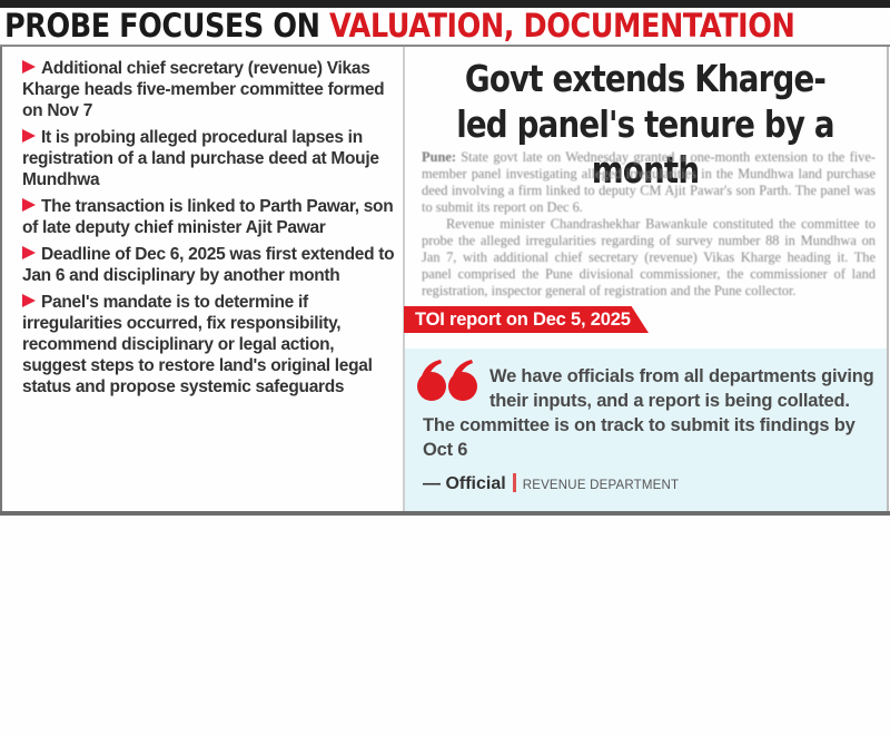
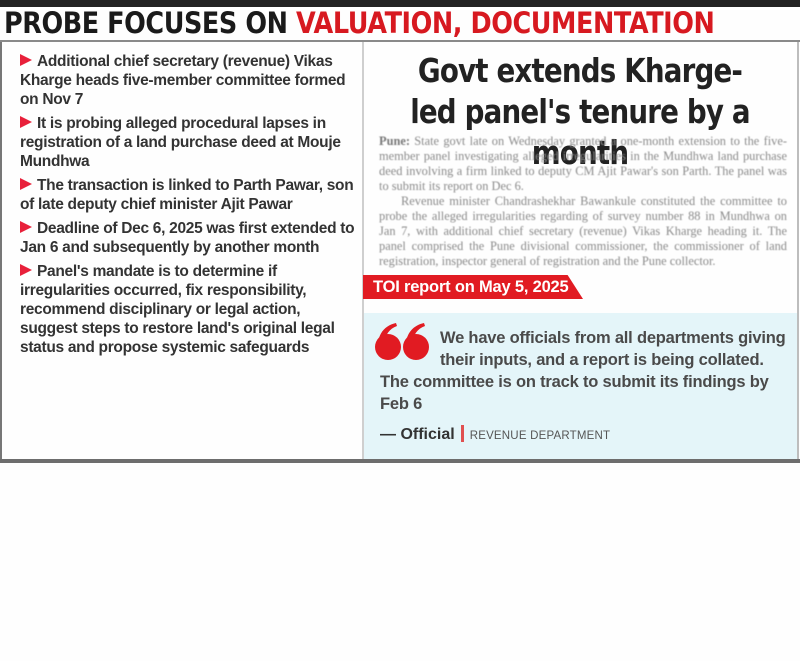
  PROBE FOCUSES ON VALUATION, DOCUMENTATION
  Additional chief secretary (revenue) Vikas Kharge heads five-member committee formed on Nov 7
  It is probing alleged procedural lapses in registration of a land purchase deed at Mouje Mundhwa
  The transaction is linked to Parth Pawar, son of late deputy chief minister Ajit Pawar
- Deadline of Dec 6, 2025 was first extended to Jan 6 and disciplinary by another month
+ Deadline of Dec 6, 2025 was first extended to Jan 6 and subsequently by another month
  Panel's mandate is to determine if irregularities occurred, fix responsibility, recommend disciplinary or legal action, suggest steps to restore land's original legal status and propose systemic safeguards
  Govt extends Kharge-led panel's tenure by a month
  Pune: State govt late on Wednesday granted a one-month extension to the five-member panel investigating alleged irregularities in the Mundhwa land purchase deed involving a firm linked to deputy CM Ajit Pawar's son Parth. The panel was to submit its report on Dec 6.
  Revenue minister Chandrashekhar Bawankule constituted the committee to probe the alleged irregularities regarding of survey number 88 in Mundhwa on Jan 7, with additional chief secretary (revenue) Vikas Kharge heading it. The panel comprised the Pune divisional commissioner, the commissioner of land registration, inspector general of registration and the Pune collector.
- TOI report on Dec 5, 2025
+ TOI report on May 5, 2025
- We have officials from all departments giving their inputs, and a report is being collated. The committee is on track to submit its findings by Oct 6
+ We have officials from all departments giving their inputs, and a report is being collated. The committee is on track to submit its findings by Feb 6
  — Official REVENUE DEPARTMENT
